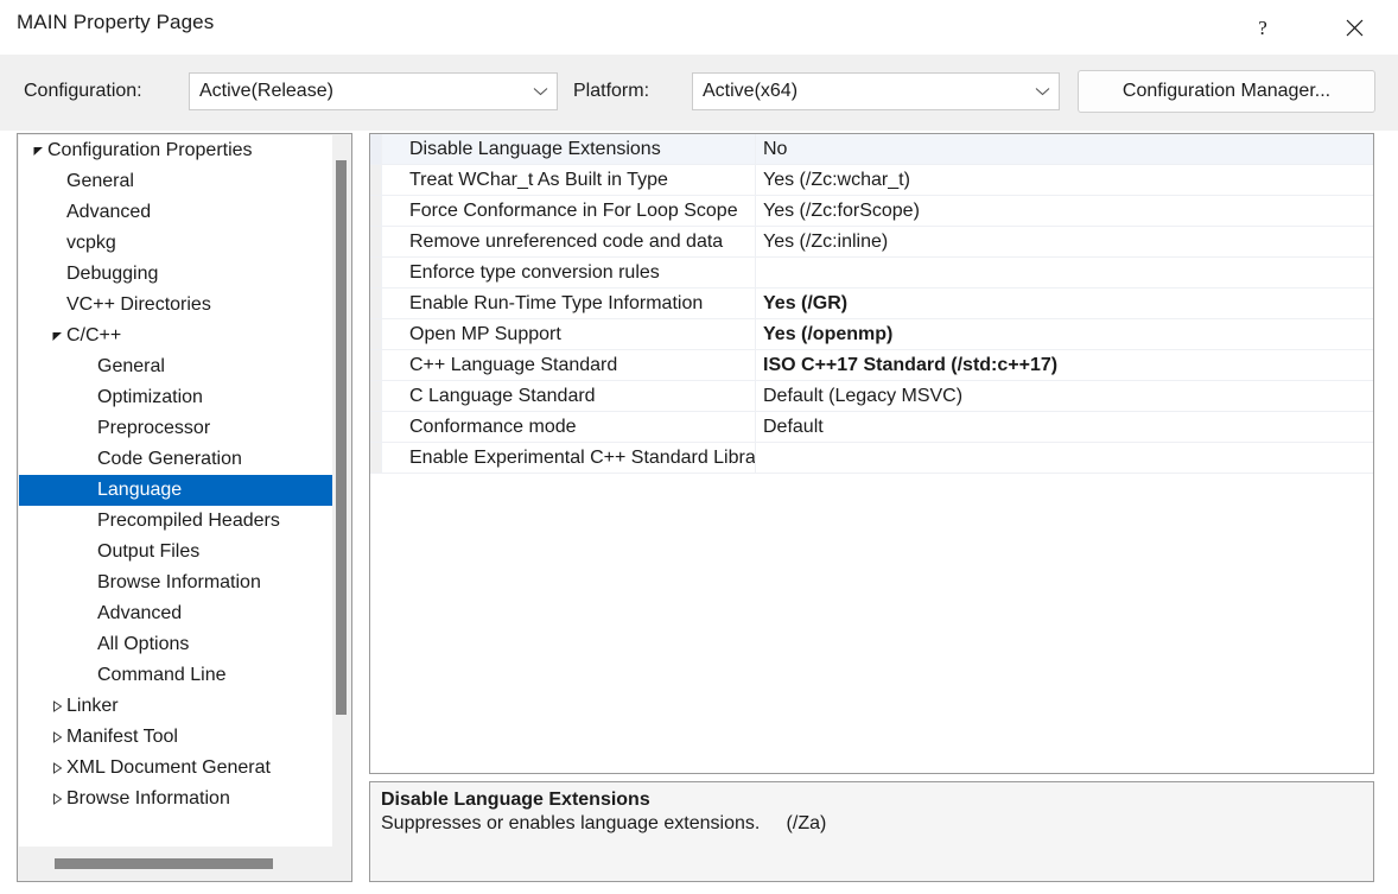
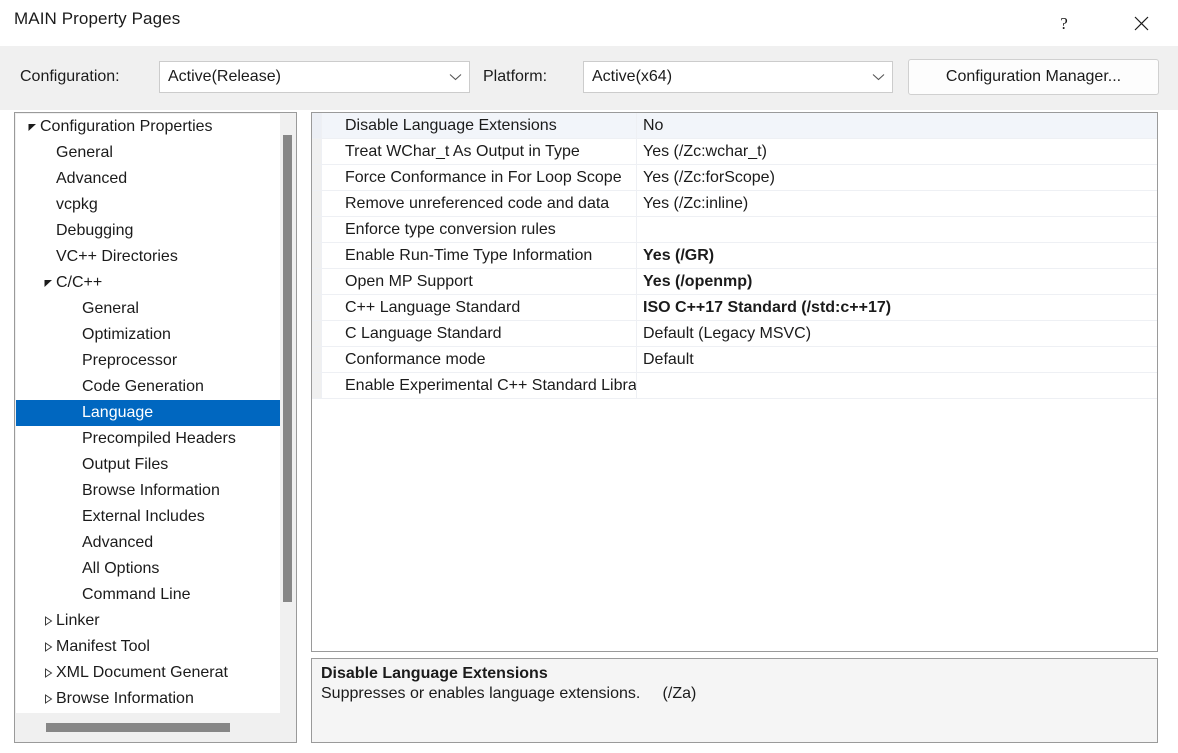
  MAIN Property Pages
  ?
  Configuration:
  Active(Release)
  Platform:
  Active(x64)
  Configuration Manager...
  Configuration Properties
  General
  Advanced
  vcpkg
  Debugging
  VC++ Directories
  C/C++
  General
  Optimization
  Preprocessor
  Code Generation
  Language
  Precompiled Headers
  Output Files
  Browse Information
+ External Includes
  Advanced
  All Options
  Command Line
  Linker
  Manifest Tool
  XML Document Generat
  Browse Information
  Disable Language Extensions
  No
- Treat WChar_t As Built in Type
+ Treat WChar_t As Output in Type
  Yes (/Zc:wchar_t)
  Force Conformance in For Loop Scope
  Yes (/Zc:forScope)
  Remove unreferenced code and data
  Yes (/Zc:inline)
  Enforce type conversion rules
  Enable Run-Time Type Information
  Yes (/GR)
  Open MP Support
  Yes (/openmp)
  C++ Language Standard
  ISO C++17 Standard (/std:c++17)
  C Language Standard
  Default (Legacy MSVC)
  Conformance mode
  Default
  Enable Experimental C++ Standard Libra
  Disable Language Extensions
  Suppresses or enables language extensions. (/Za)
